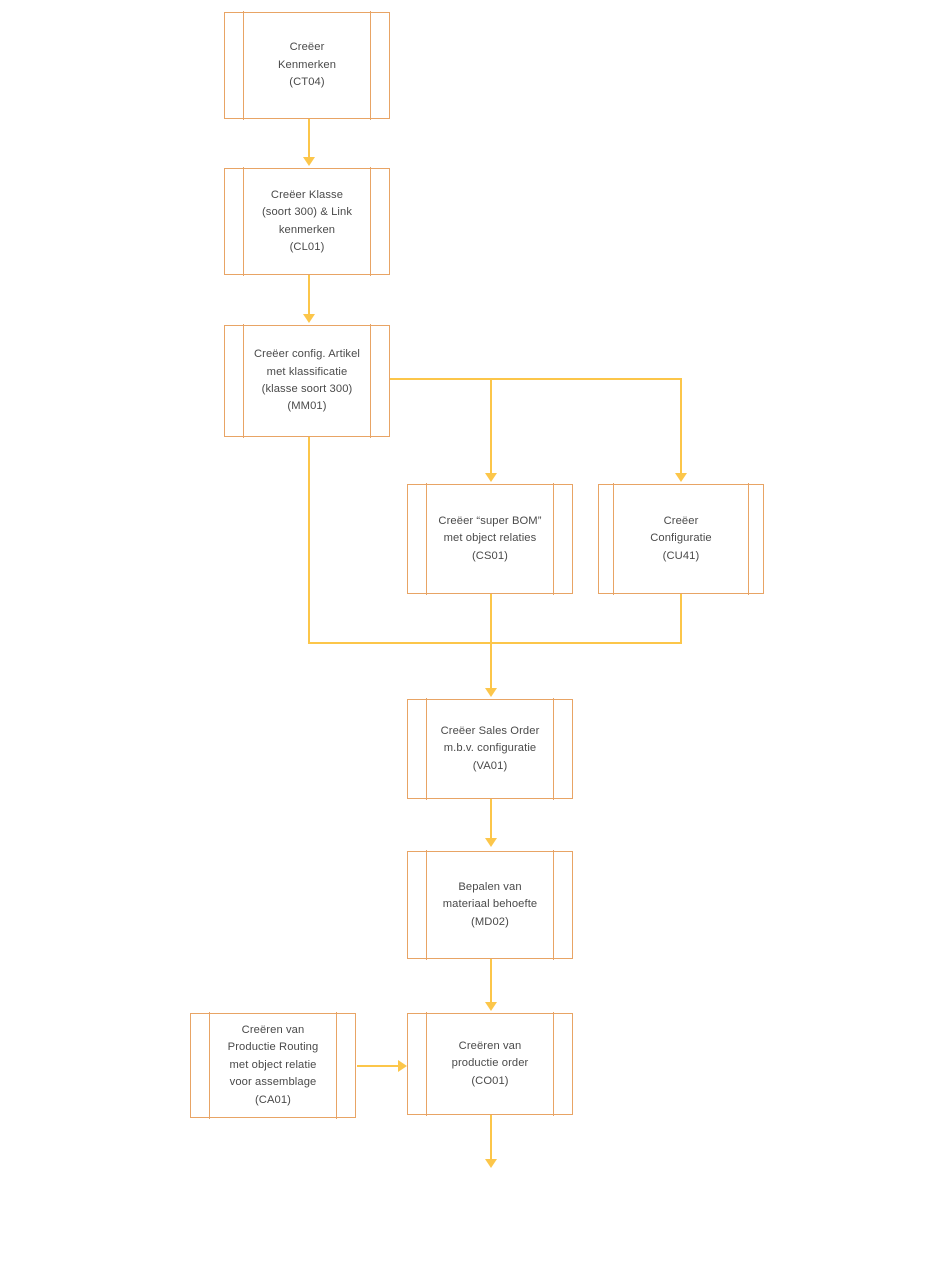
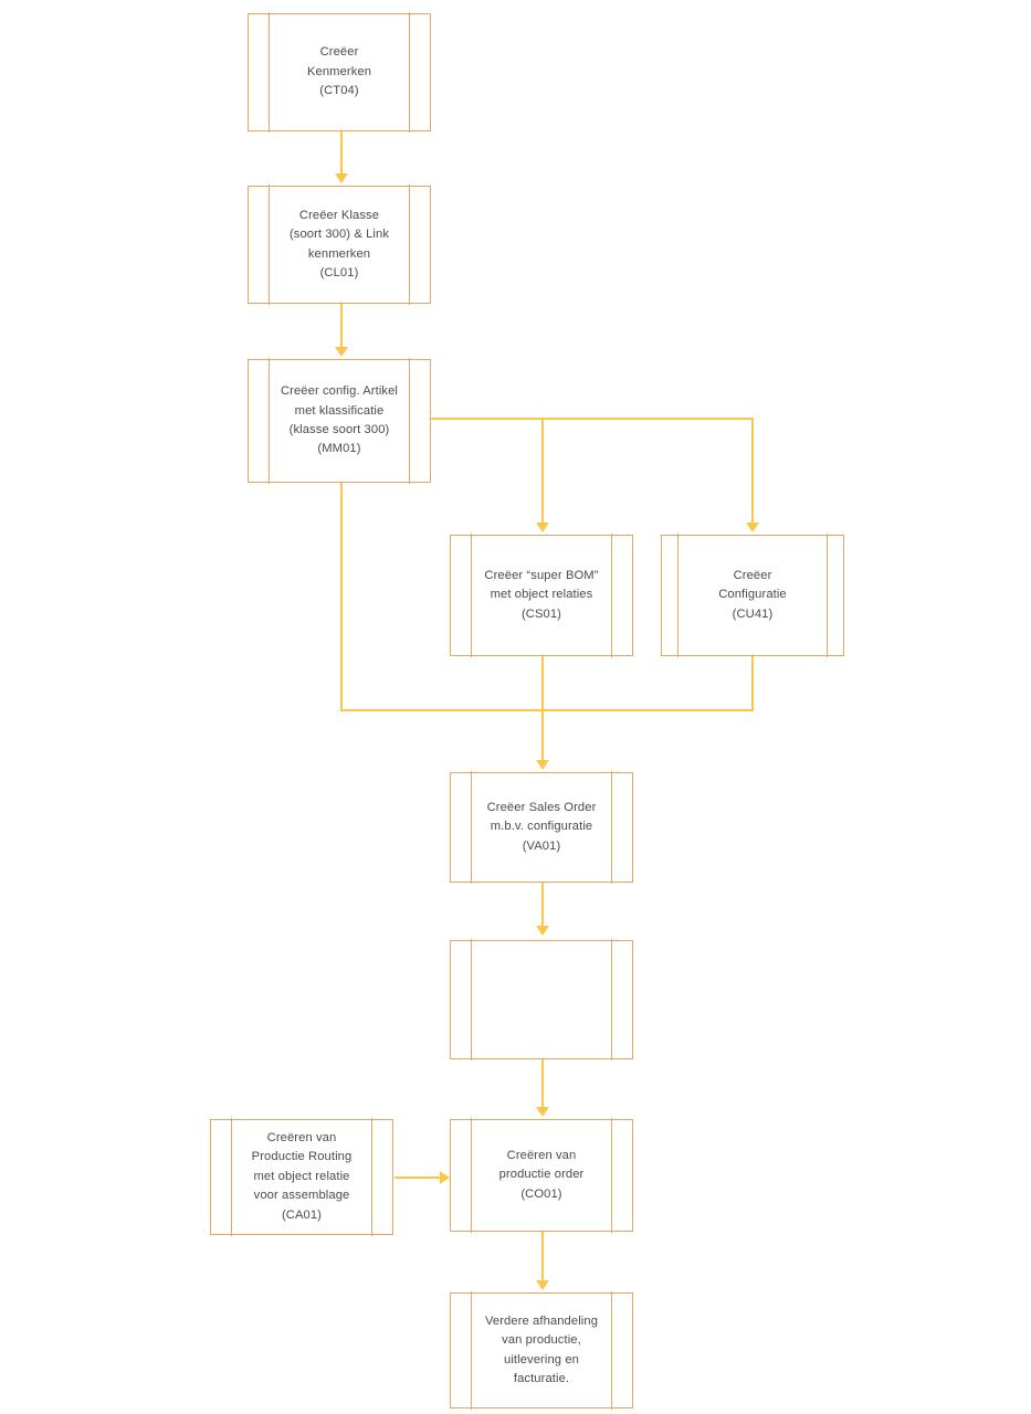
  Creëer
  Kenmerken
  (CT04)
  Creëer Klasse
  (soort 300) & Link
  kenmerken
  (CL01)
  Creëer config. Artikel
  met klassificatie
  (klasse soort 300)
  (MM01)
  Creëer “super BOM”
  met object relaties
  (CS01)
  Creëer
  Configuratie
  (CU41)
  Creëer Sales Order
  m.b.v. configuratie
  (VA01)
- Bepalen van
- materiaal behoefte
- (MD02)
  Creëren van
  Productie Routing
  met object relatie
  voor assemblage
  (CA01)
  Creëren van
  productie order
  (CO01)
+ Verdere afhandeling
+ van productie,
+ uitlevering en
+ facturatie.
